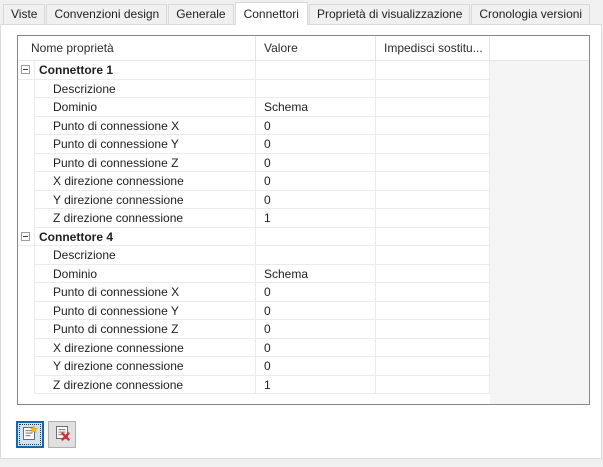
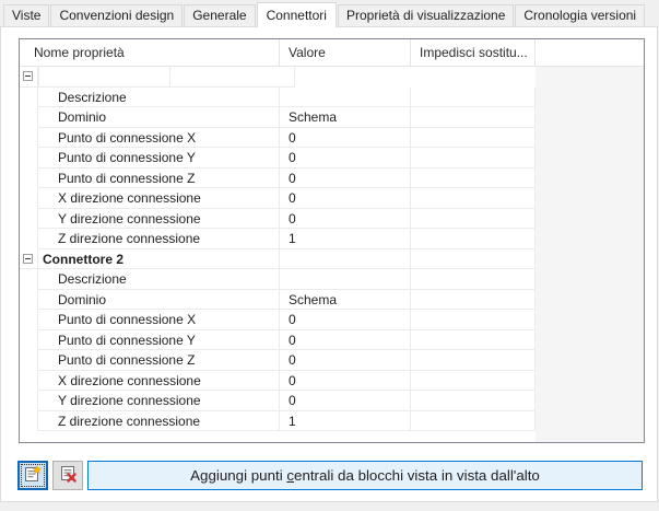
  Viste
  Convenzioni design
  Generale
  Connettori
  Proprietà di visualizzazione
  Cronologia versioni
  Nome proprietà
  Valore
  Impedisci sostitu...
- Connettore 1
  Descrizione
  Dominio
  Schema
  Punto di connessione X
  0
  Punto di connessione Y
  0
  Punto di connessione Z
  0
  X direzione connessione
  0
  Y direzione connessione
  0
  Z direzione connessione
  1
- Connettore 4
+ Connettore 2
  Descrizione
  Dominio
  Schema
  Punto di connessione X
  0
  Punto di connessione Y
  0
  Punto di connessione Z
  0
  X direzione connessione
  0
  Y direzione connessione
  0
  Z direzione connessione
  1
+ Aggiungi punti centrali da blocchi vista in vista dall'alto
